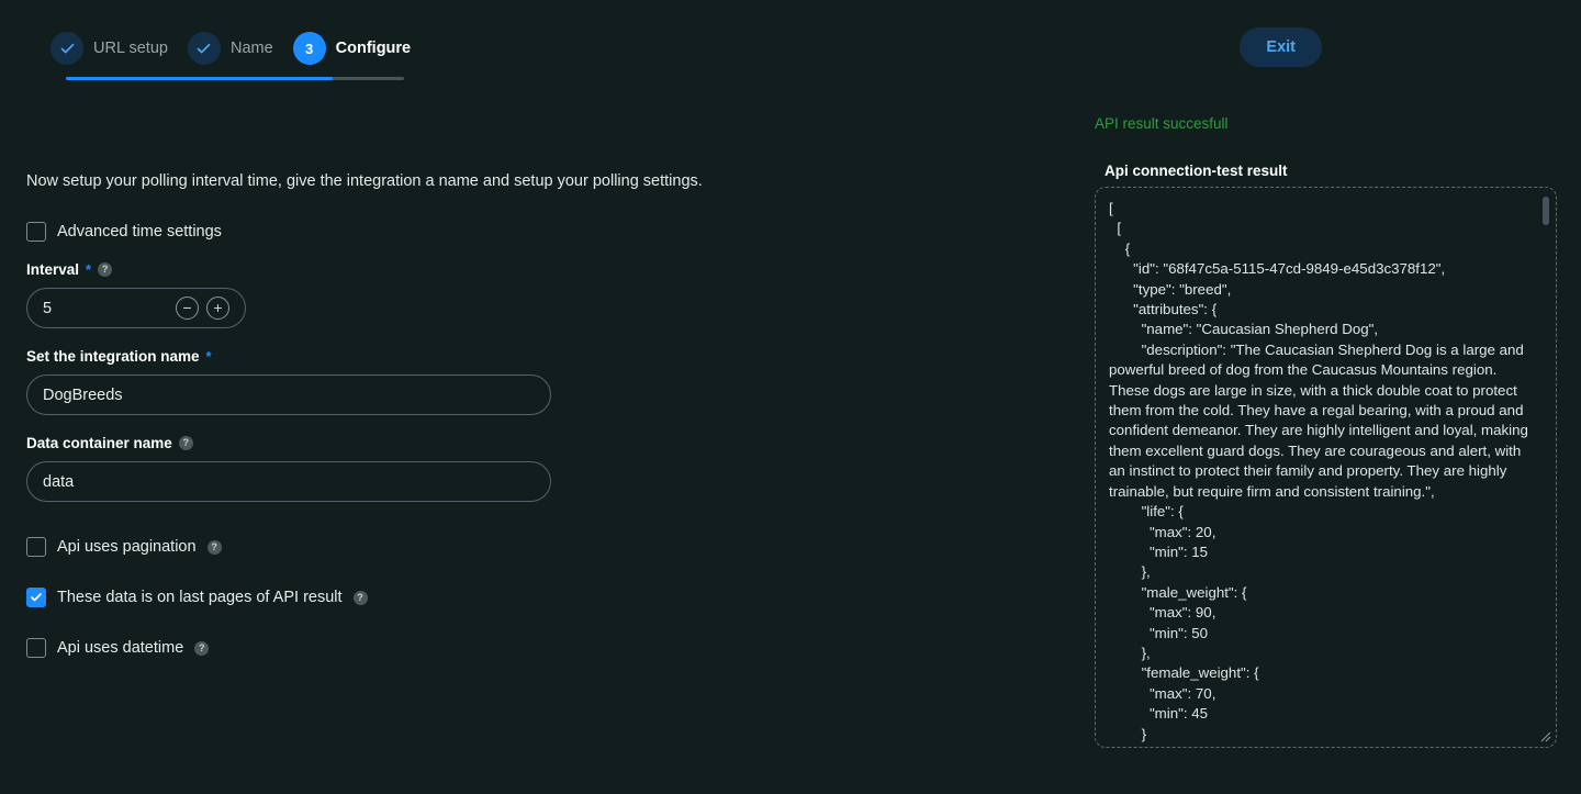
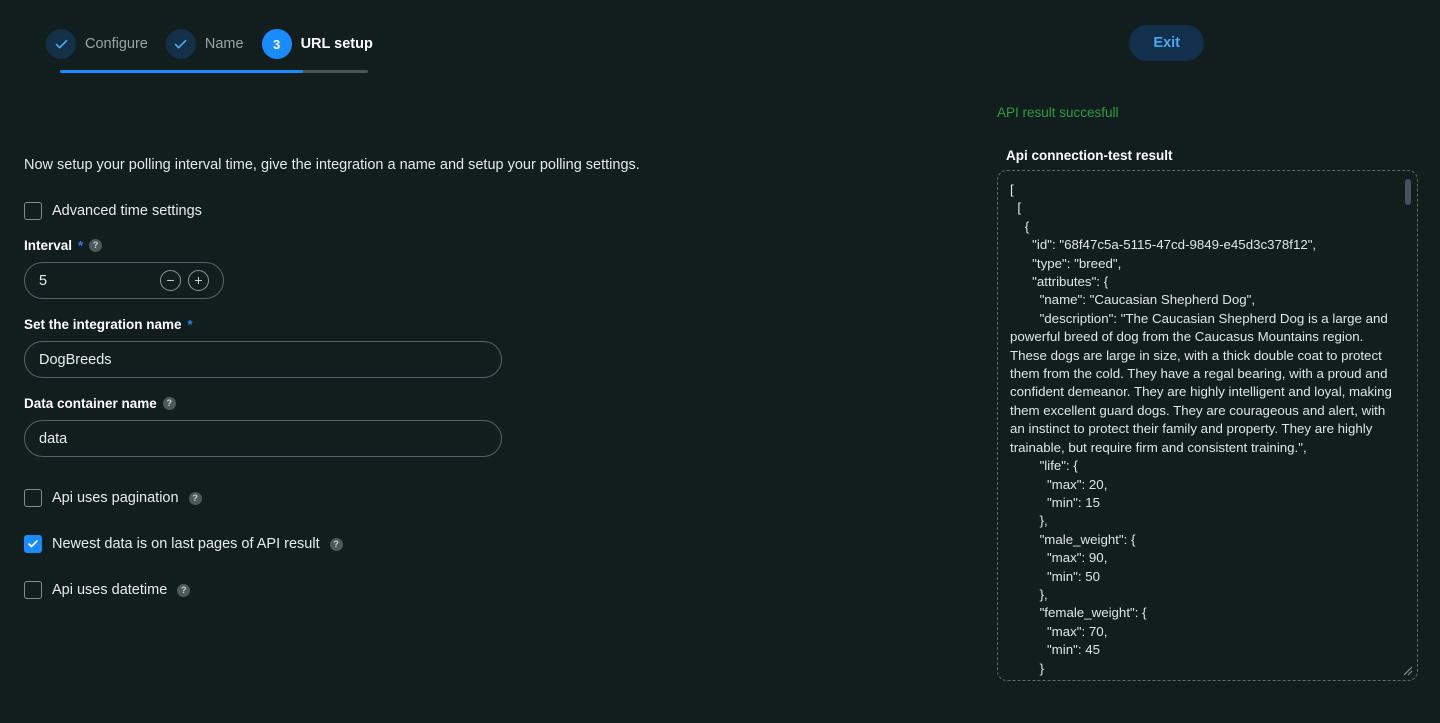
- URL setup
+ Configure
  Name
  3
- Configure
+ URL setup
  Exit
  Now setup your polling interval time, give the integration a name and setup your polling settings.
  Advanced time settings
  Interval
  *
  ?
  5
  −
  +
  Set the integration name
  *
  DogBreeds
  Data container name
  ?
  data
  Api uses pagination
  ?
- These data is on last pages of API result
+ Newest data is on last pages of API result
  ?
  Api uses datetime
  ?
  API result succesfull
  Api connection-test result
  [
  [
  {
  "id": "68f47c5a-5115-47cd-9849-e45d3c378f12",
  "type": "breed",
  "attributes": {
  "name": "Caucasian Shepherd Dog",
  "description": "The Caucasian Shepherd Dog is a large and powerful breed of dog from the Caucasus Mountains region. These dogs are large in size, with a thick double coat to protect them from the cold. They have a regal bearing, with a proud and confident demeanor. They are highly intelligent and loyal, making them excellent guard dogs. They are courageous and alert, with an instinct to protect their family and property. They are highly trainable, but require firm and consistent training.",
  "life": {
  "max": 20,
  "min": 15
  },
  "male_weight": {
  "max": 90,
  "min": 50
  },
  "female_weight": {
  "max": 70,
  "min": 45
  }
